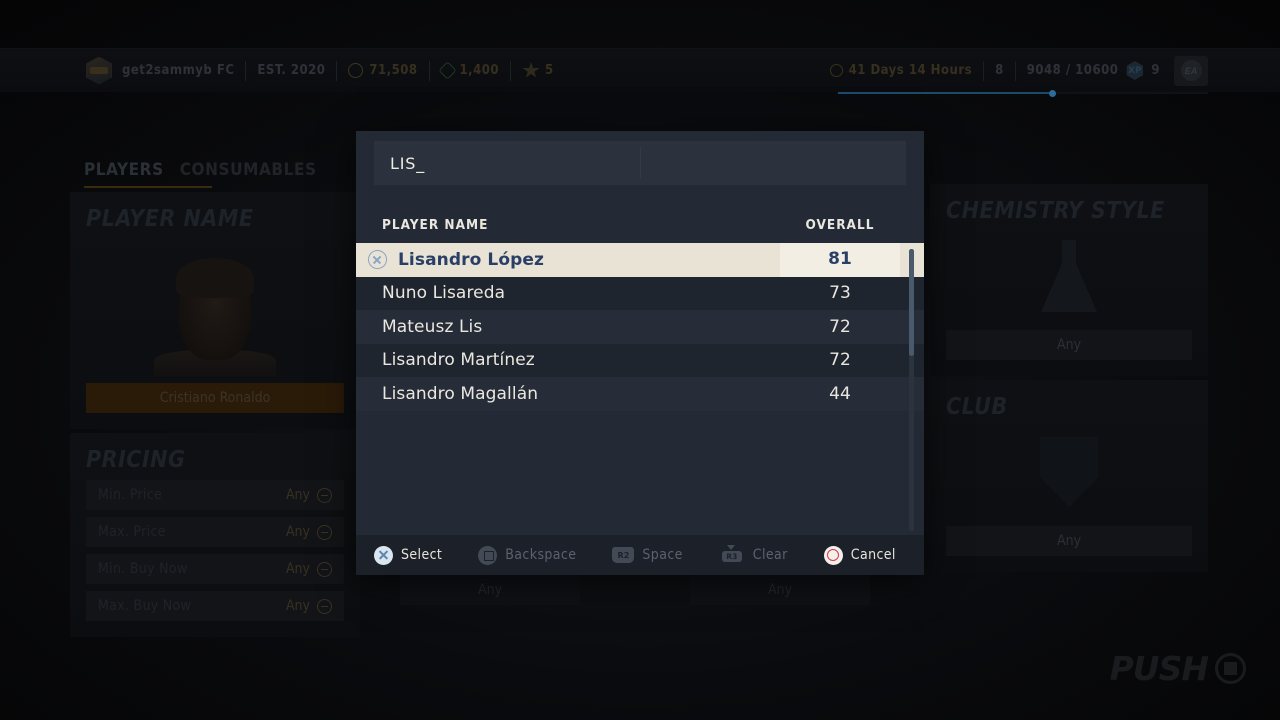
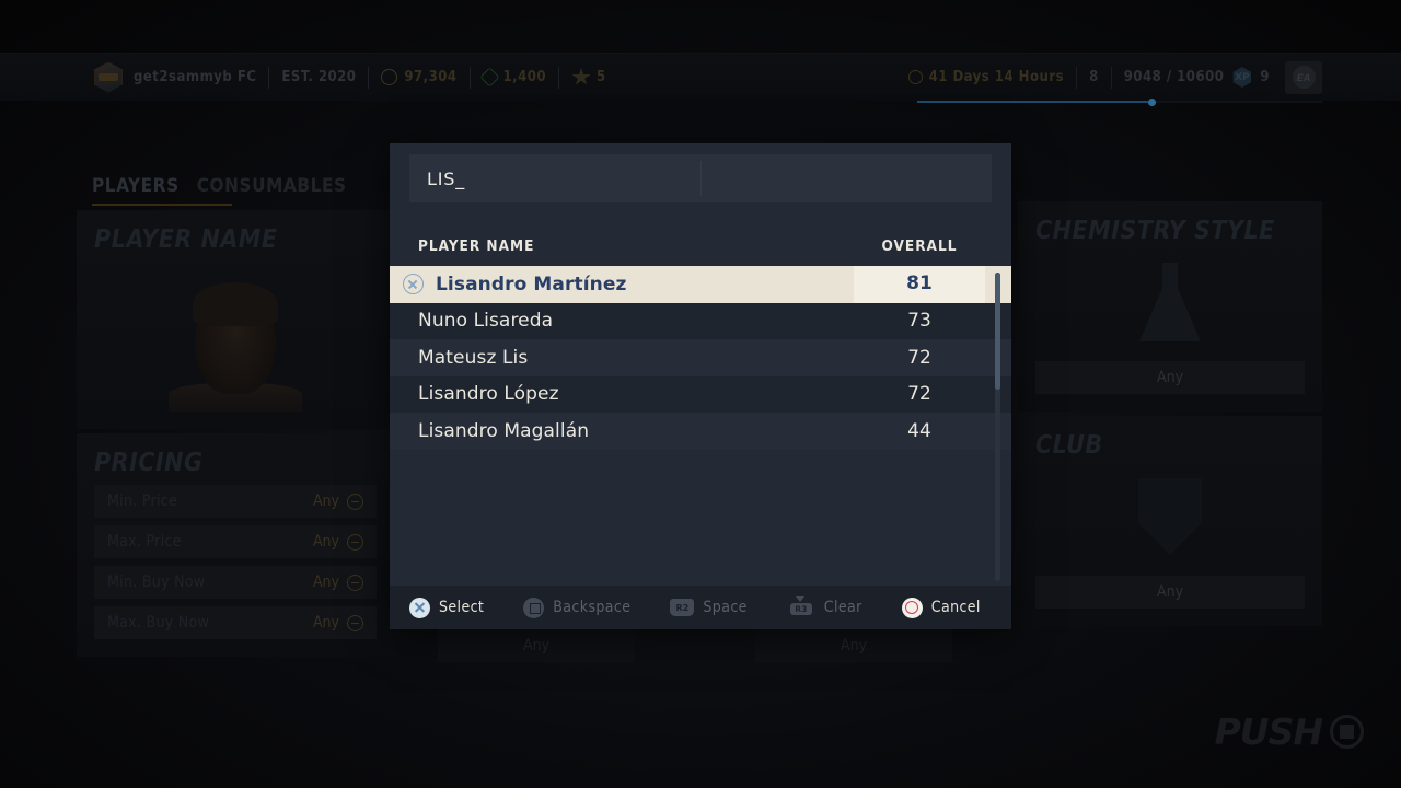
  get2sammyb FC
  EST. 2020
- 71,508
+ 97,304
  1,400
  5
  41 Days 14 Hours
  8
  9048 / 10600
  XP
  9
  PLAYERS
  CONSUMABLES
- Cristiano Ronaldo
  Any
  Any
  Any
  Any
  CHEMISTRY STYLE
  Any
  CLUB
  Any
  Any
  Any
  LIS_
  PLAYER NAME
  OVERALL
- Lisandro López
+ Lisandro Martínez
  81
  Nuno Lisareda
  73
  Mateusz Lis
  72
- Lisandro Martínez
+ Lisandro López
  72
  Lisandro Magallán
  44
  Select
  Backspace
  R2
  Space
  R3
  Clear
  Cancel
